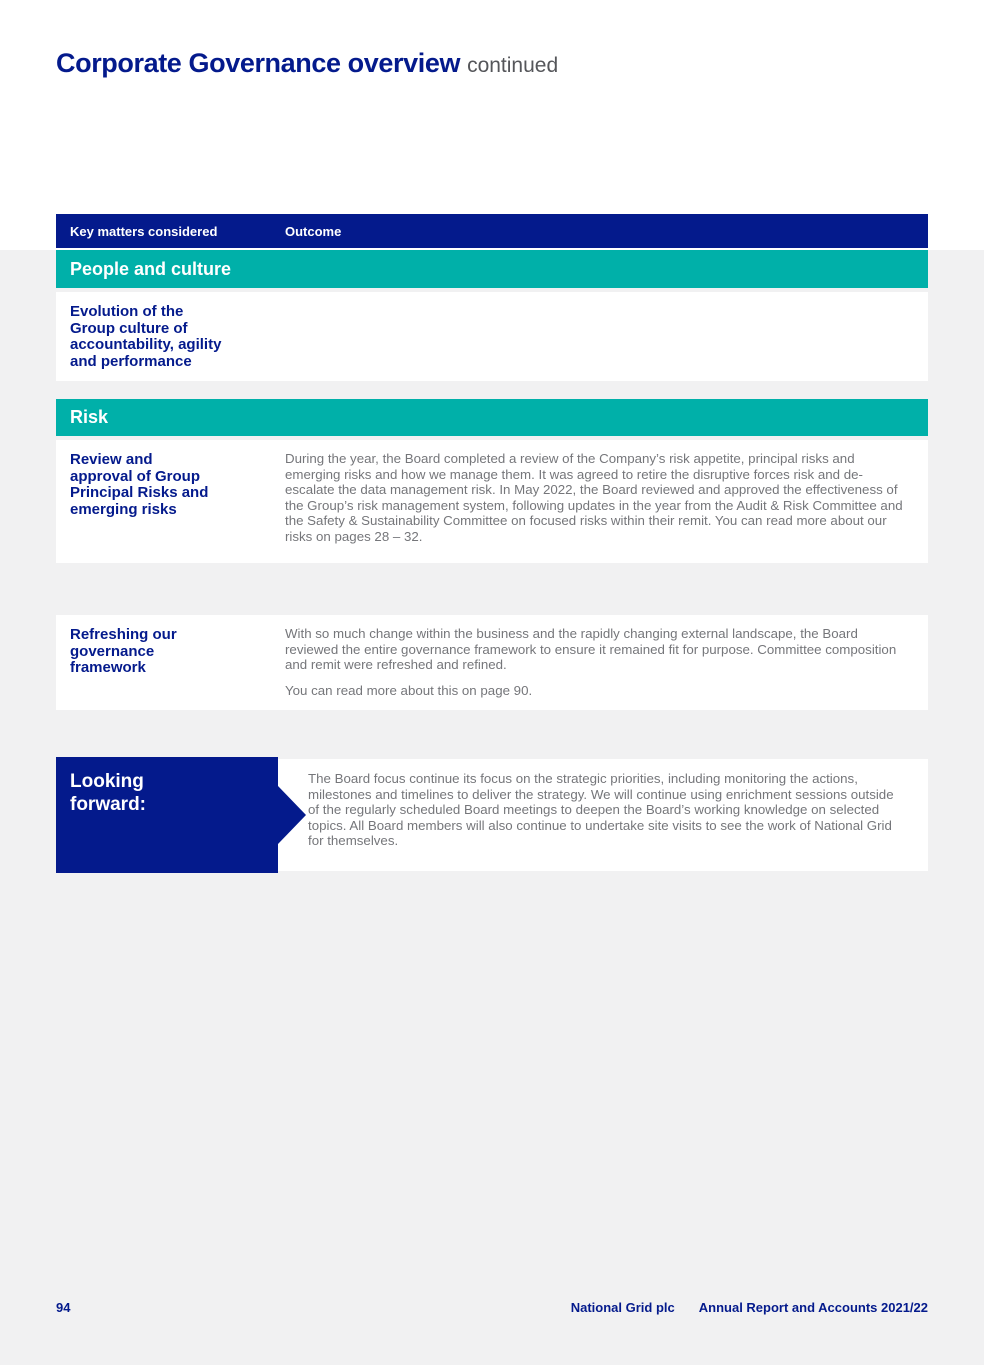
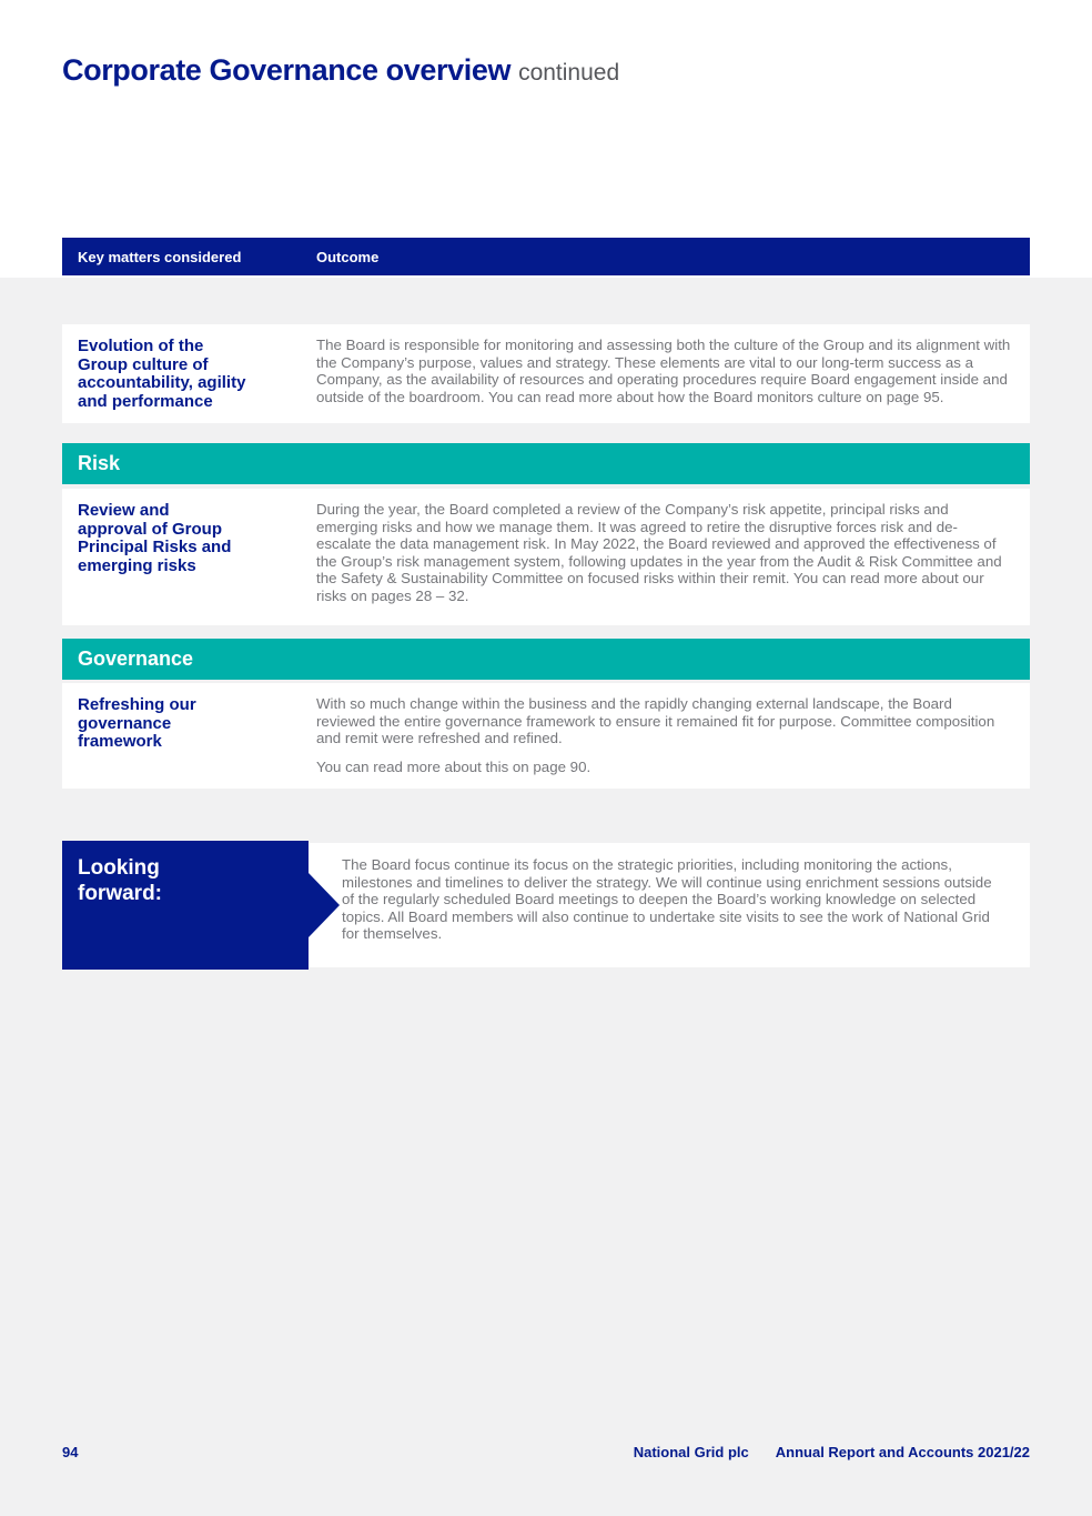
  Corporate Governance overview continued
  Key matters considered
  Outcome
- People and culture
  Evolution of the
  Group culture of
  accountability, agility
  and performance
+ The Board is responsible for monitoring and assessing both the culture of the Group and its alignment with the Company’s purpose, values and strategy. These elements are vital to our long-term success as a Company, as the availability of resources and operating procedures require Board engagement inside and outside of the boardroom. You can read more about how the Board monitors culture on page 95.
  Risk
  Review and
  approval of Group
  Principal Risks and
  emerging risks
  During the year, the Board completed a review of the Company’s risk appetite, principal risks and emerging risks and how we manage them. It was agreed to retire the disruptive forces risk and de-escalate the data management risk. In May 2022, the Board reviewed and approved the effectiveness of the Group’s risk management system, following updates in the year from the Audit & Risk Committee and the Safety & Sustainability Committee on focused risks within their remit. You can read more about our risks on pages 28 – 32.
+ Governance
  Refreshing our
  governance
  framework
  With so much change within the business and the rapidly changing external landscape, the Board reviewed the entire governance framework to ensure it remained fit for purpose. Committee composition and remit were refreshed and refined.
  You can read more about this on page 90.
  The Board focus continue its focus on the strategic priorities, including monitoring the actions, milestones and timelines to deliver the strategy. We will continue using enrichment sessions outside of the regularly scheduled Board meetings to deepen the Board’s working knowledge on selected topics. All Board members will also continue to undertake site visits to see the work of National Grid for themselves.
  Looking
  forward:
  94
  National Grid plc
  Annual Report and Accounts 2021/22
